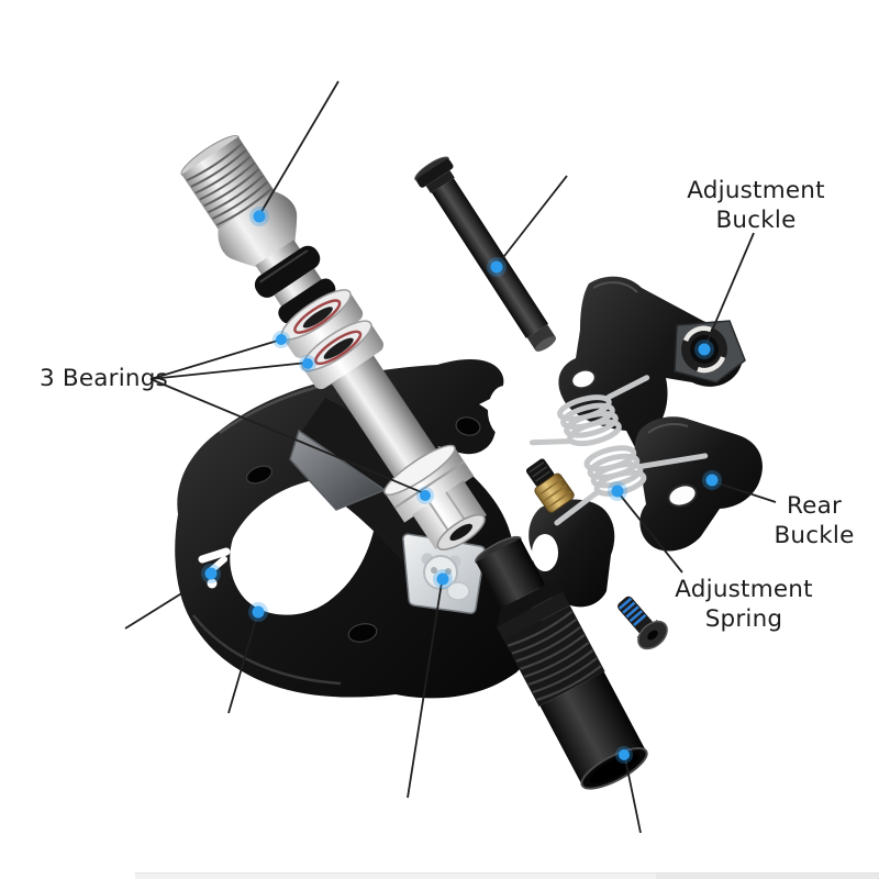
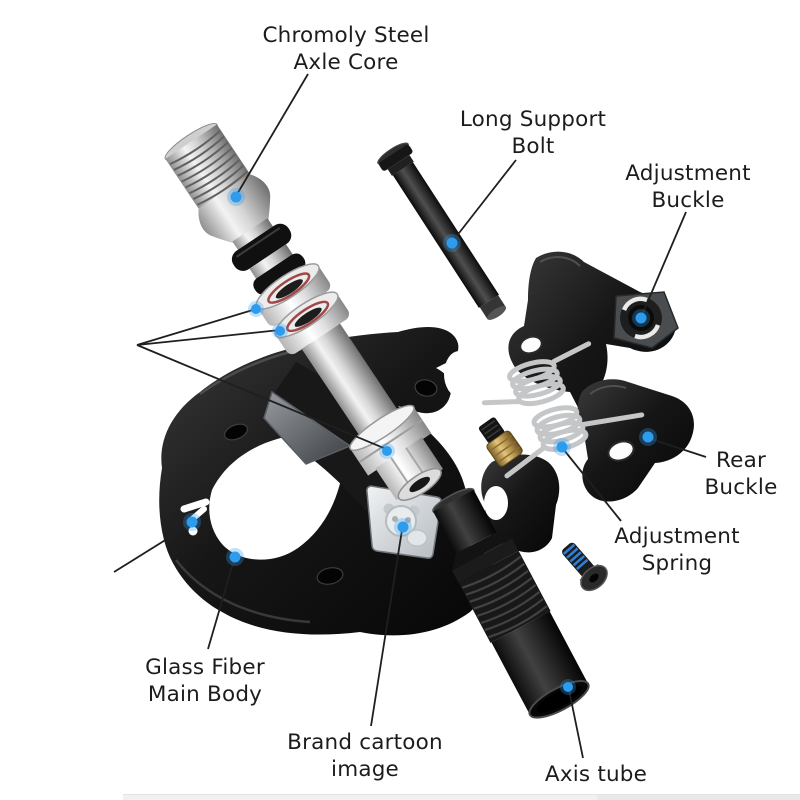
+ Chromoly Steel
+ Axle Core
+ Long Support
+ Bolt
  Adjustment
  Buckle
- 3 Bearings
  Rear
  Buckle
  Adjustment
  Spring
+ Glass Fiber
+ Main Body
+ Brand cartoon
+ image
+ Axis tube
